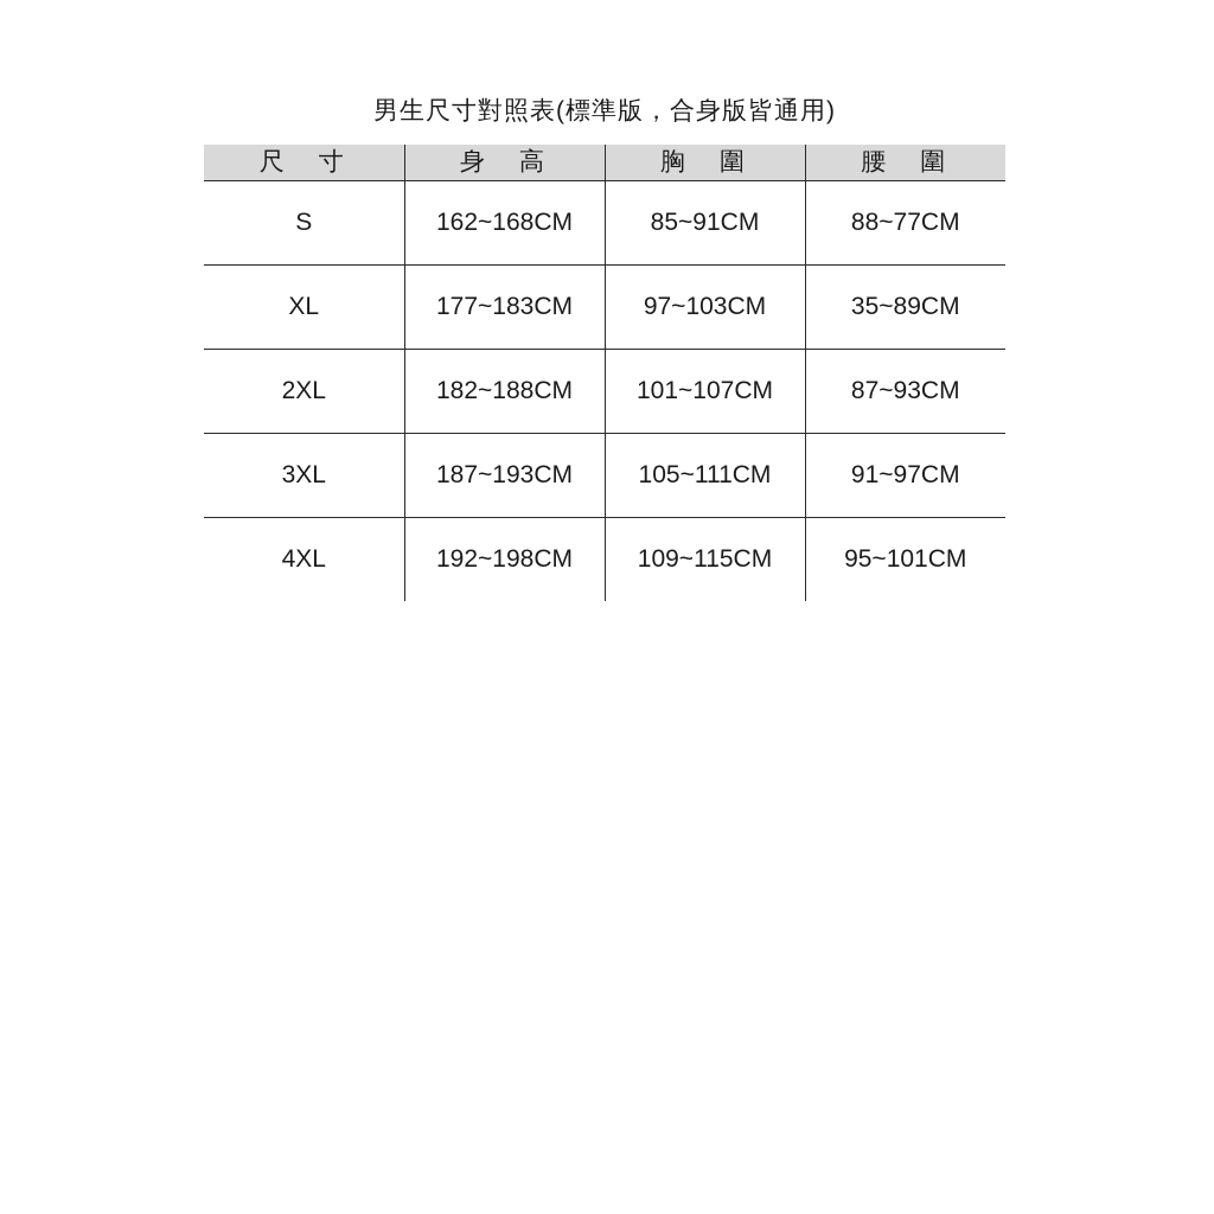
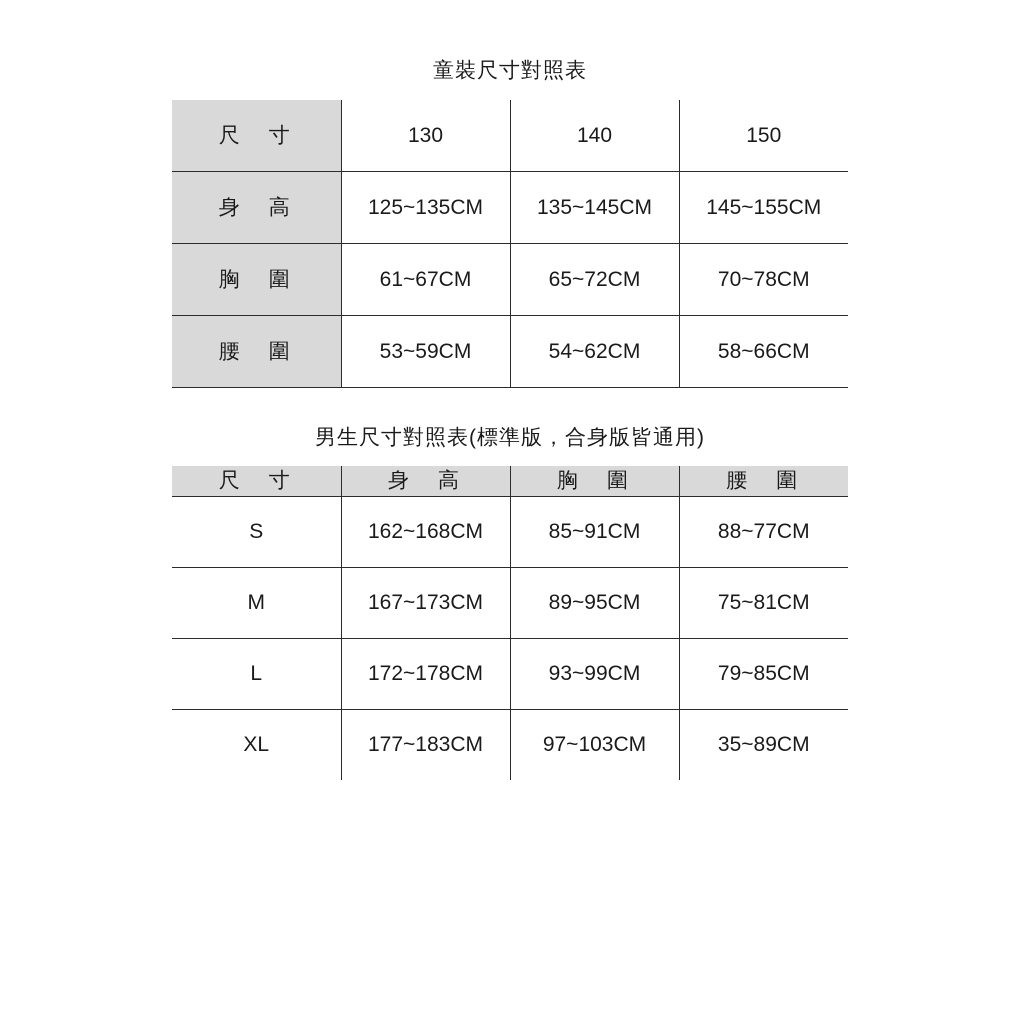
+ 童裝尺寸對照表
+ 尺 寸	130	140	150
+ 身 高	125~135CM	135~145CM	145~155CM
+ 胸 圍	61~67CM	65~72CM	70~78CM
+ 腰 圍	53~59CM	54~62CM	58~66CM
  男生尺寸對照表(標準版，合身版皆通用)
  尺 寸	身 高	胸 圍	腰 圍
  S	162~168CM	85~91CM	88~77CM
+ M	167~173CM	89~95CM	75~81CM
+ L	172~178CM	93~99CM	79~85CM
  XL	177~183CM	97~103CM	35~89CM
- 2XL	182~188CM	101~107CM	87~93CM
- 3XL	187~193CM	105~111CM	91~97CM
- 4XL	192~198CM	109~115CM	95~101CM
